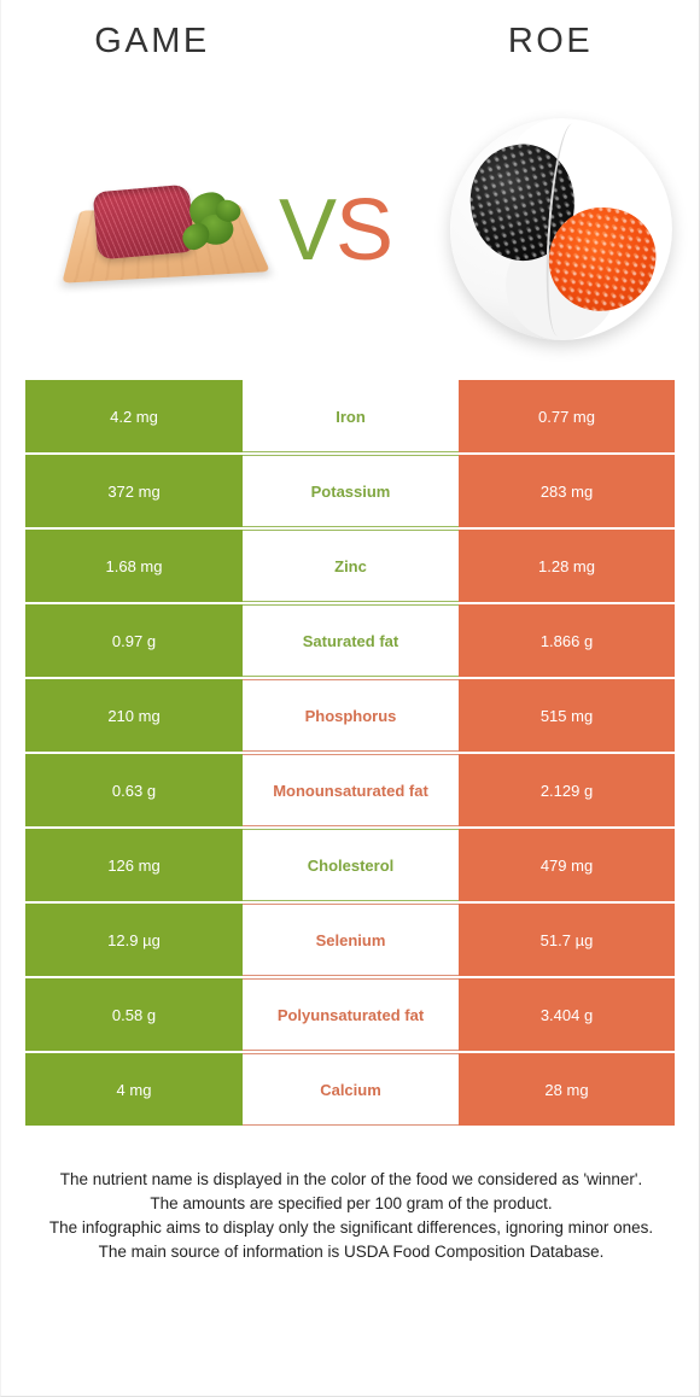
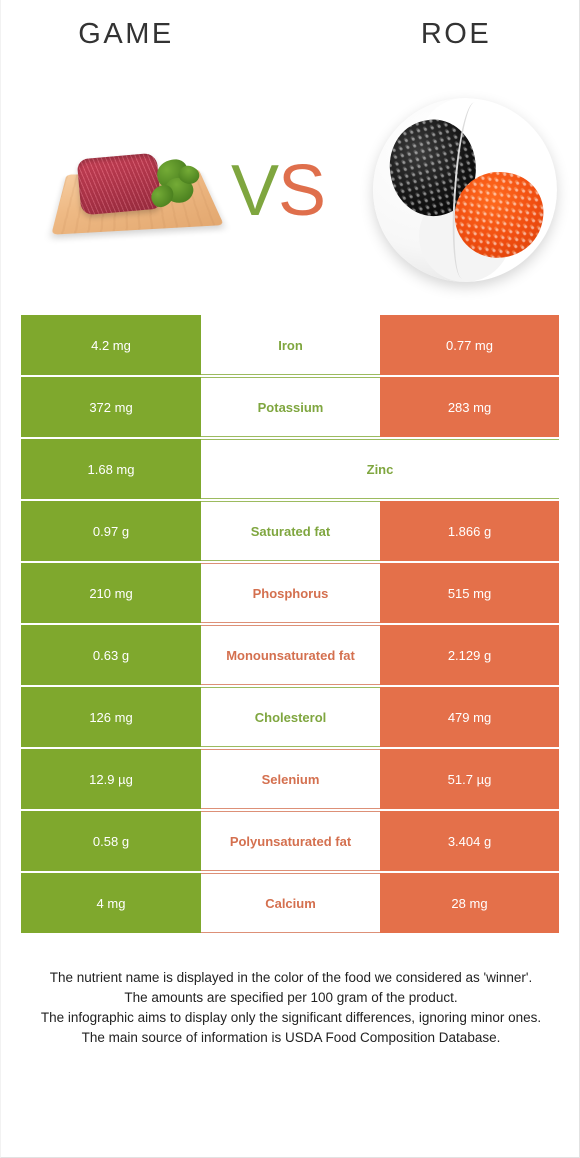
  GAME
  ROE
  VS
  4.2 mg
  Iron
  0.77 mg
  372 mg
  Potassium
  283 mg
  1.68 mg
  Zinc
- 1.28 mg
  0.97 g
  Saturated fat
  1.866 g
  210 mg
  Phosphorus
  515 mg
  0.63 g
  Monounsaturated fat
  2.129 g
  126 mg
  Cholesterol
  479 mg
  12.9 µg
  Selenium
  51.7 µg
  0.58 g
  Polyunsaturated fat
  3.404 g
  4 mg
  Calcium
  28 mg
  The nutrient name is displayed in the color of the food we considered as 'winner'.
  The amounts are specified per 100 gram of the product.
  The infographic aims to display only the significant differences, ignoring minor ones.
  The main source of information is USDA Food Composition Database.
